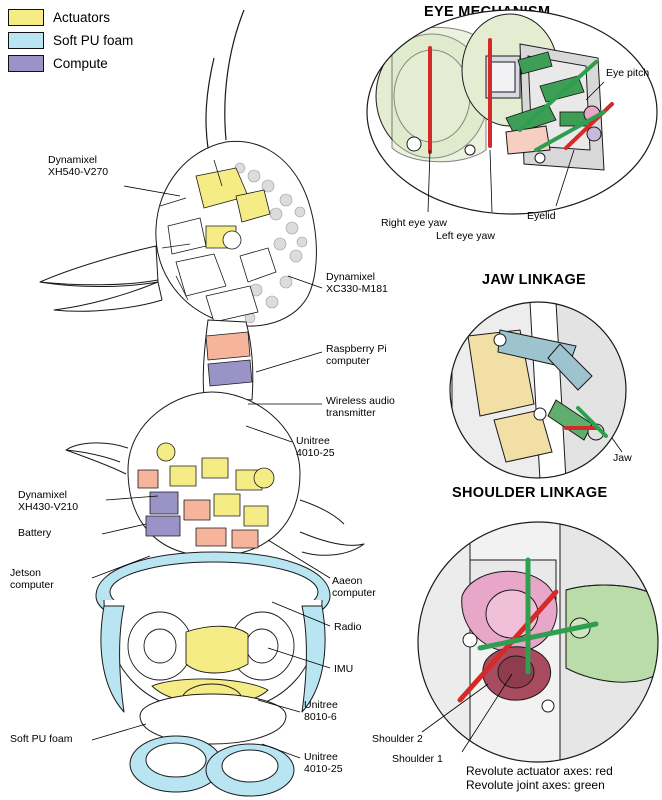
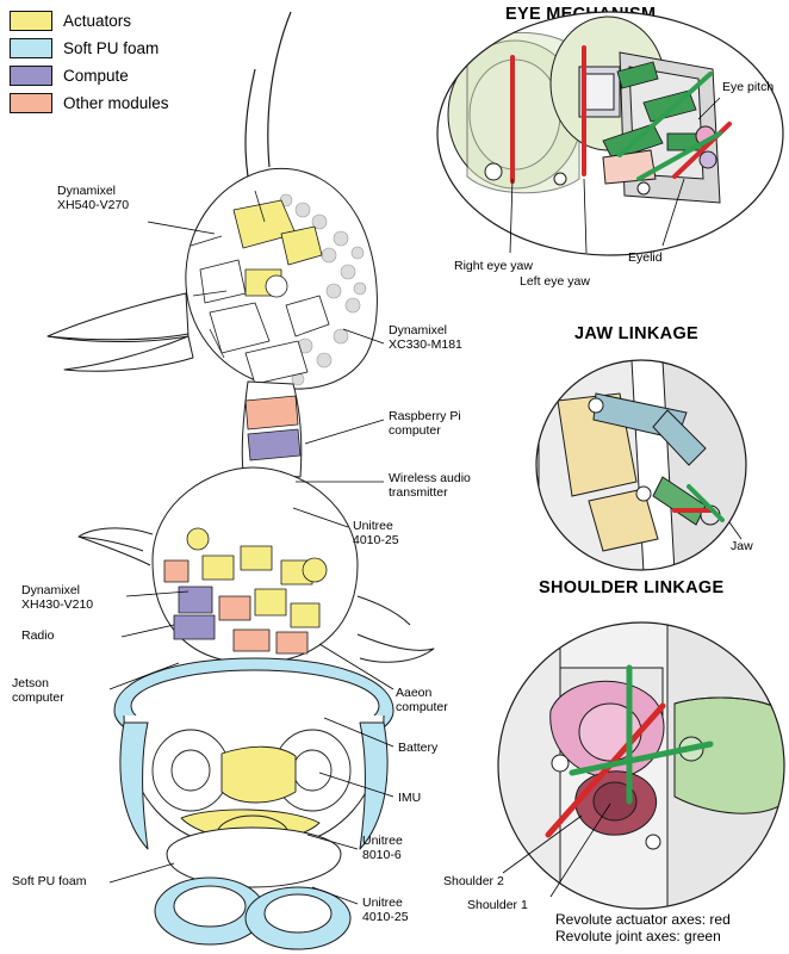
  Actuators
  Soft PU foam
  Compute
+ Other modules
  Dynamixel
  XH540-V270
  Dynamixel
  XC330-M181
  Raspberry Pi
  computer
  Wireless audio
  transmitter
  Unitree
  4010-25
  Dynamixel
  XH430-V210
- Battery
+ Radio
  Jetson
  computer
  Aaeon
  computer
- Radio
+ Battery
  IMU
  Unitree
  8010-6
  Soft PU foam
  Unitree
  4010-25
  Eye pitch
  Right eye yaw
  Left eye yaw
  Eyelid
  JAW LINKAGE
  Jaw
  SHOULDER LINKAGE
  Shoulder 2
  Shoulder 1
  Revolute actuator axes: red
  Revolute joint axes: green
